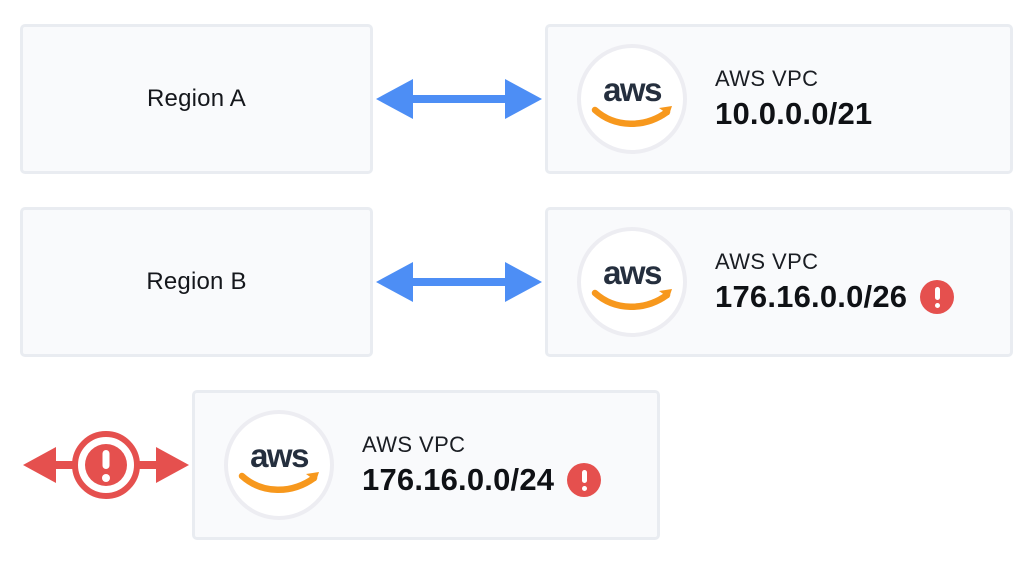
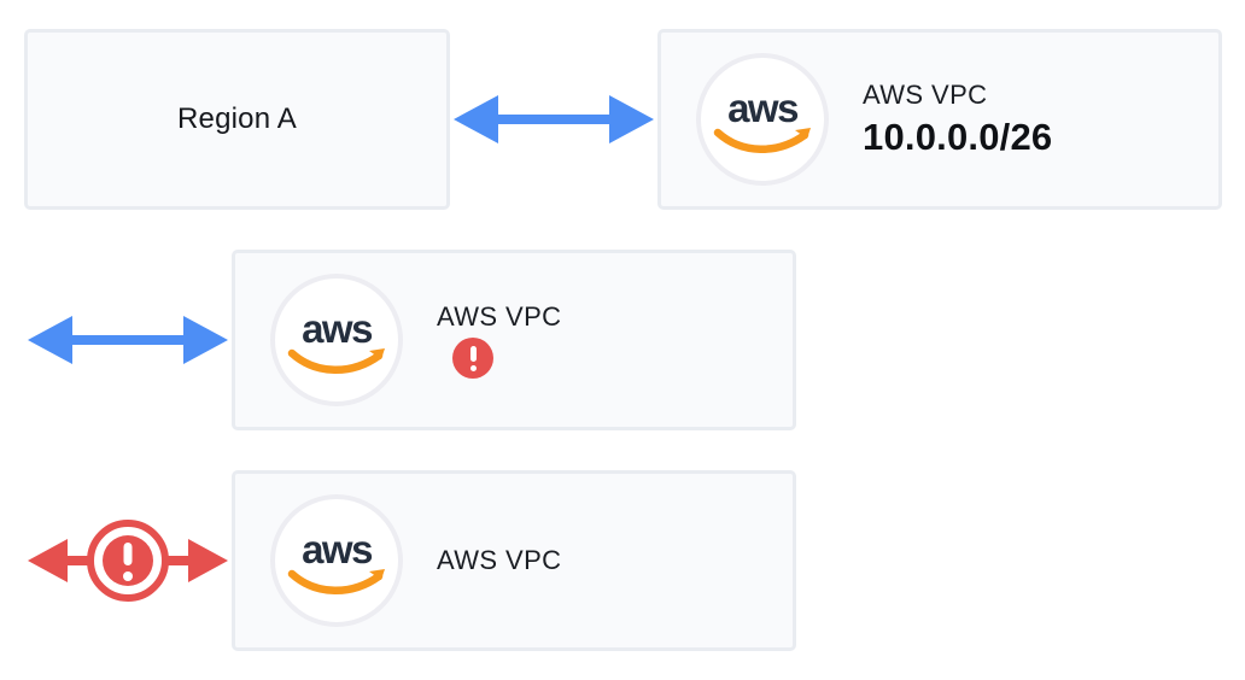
  Region A
  aws
  AWS VPC
- 10.0.0.0/21
+ 10.0.0.0/26
- Region B
  aws
  AWS VPC
- 176.16.0.0/26
  aws
  AWS VPC
- 176.16.0.0/24
